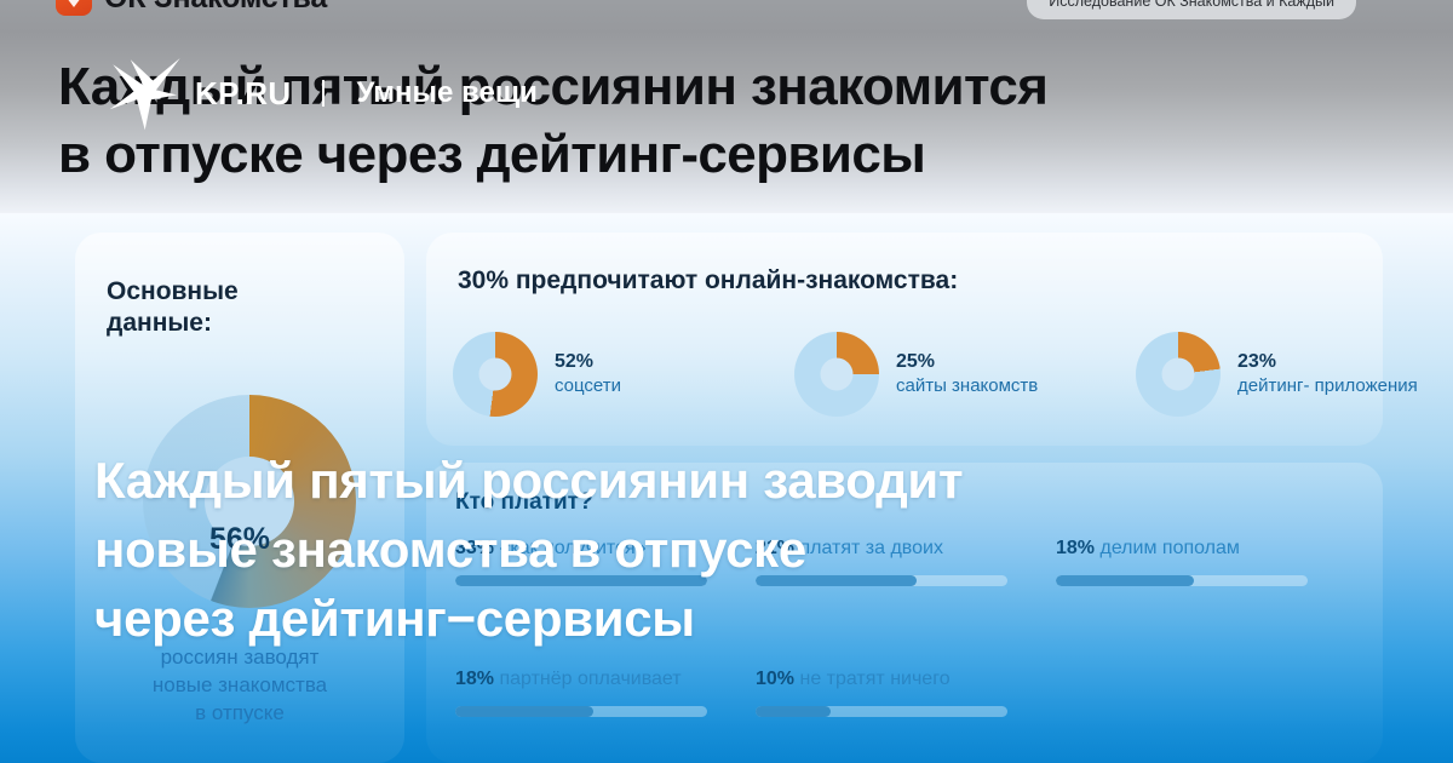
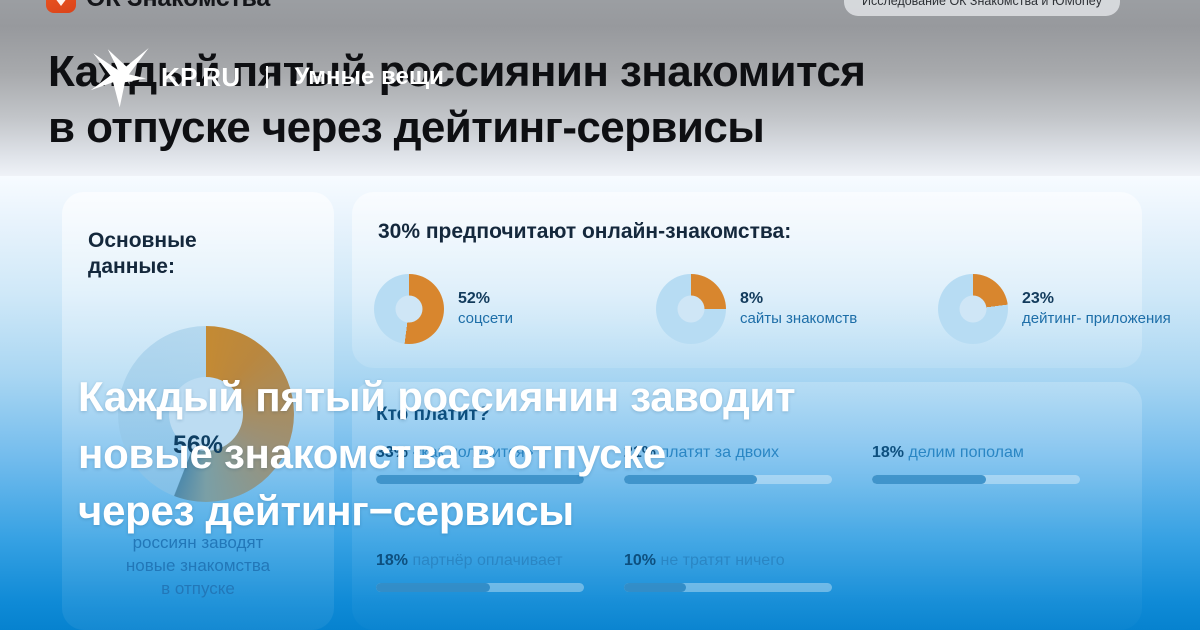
- Исследование ОК Знакомства и Каждый
+ Исследование ОК Знакомства и ЮMoney
  Кадый пятый россиянин знакомится
  в отпуске через дейтинг-сервисы
  Основные
  данные:
  56%
  россиян заводят
  новые знакомства
  в отпуске
  30% предпочитают онлайн-знакомства:
  52%
  соцсети
- 25%
+ 8%
  сайты знакомств
  23%
  дейтинг- приложения
  Кто платит?
  33% «как получится»
  21% платят за двоих
  18% делим пополам
  18% партнёр оплачивает
  10% не тратят ничего
  Каждый пятый россиянин заводит
  новые знакомства в отпуске
  через дейтинг−сервисы
  KP.RU
  Умные вещи
